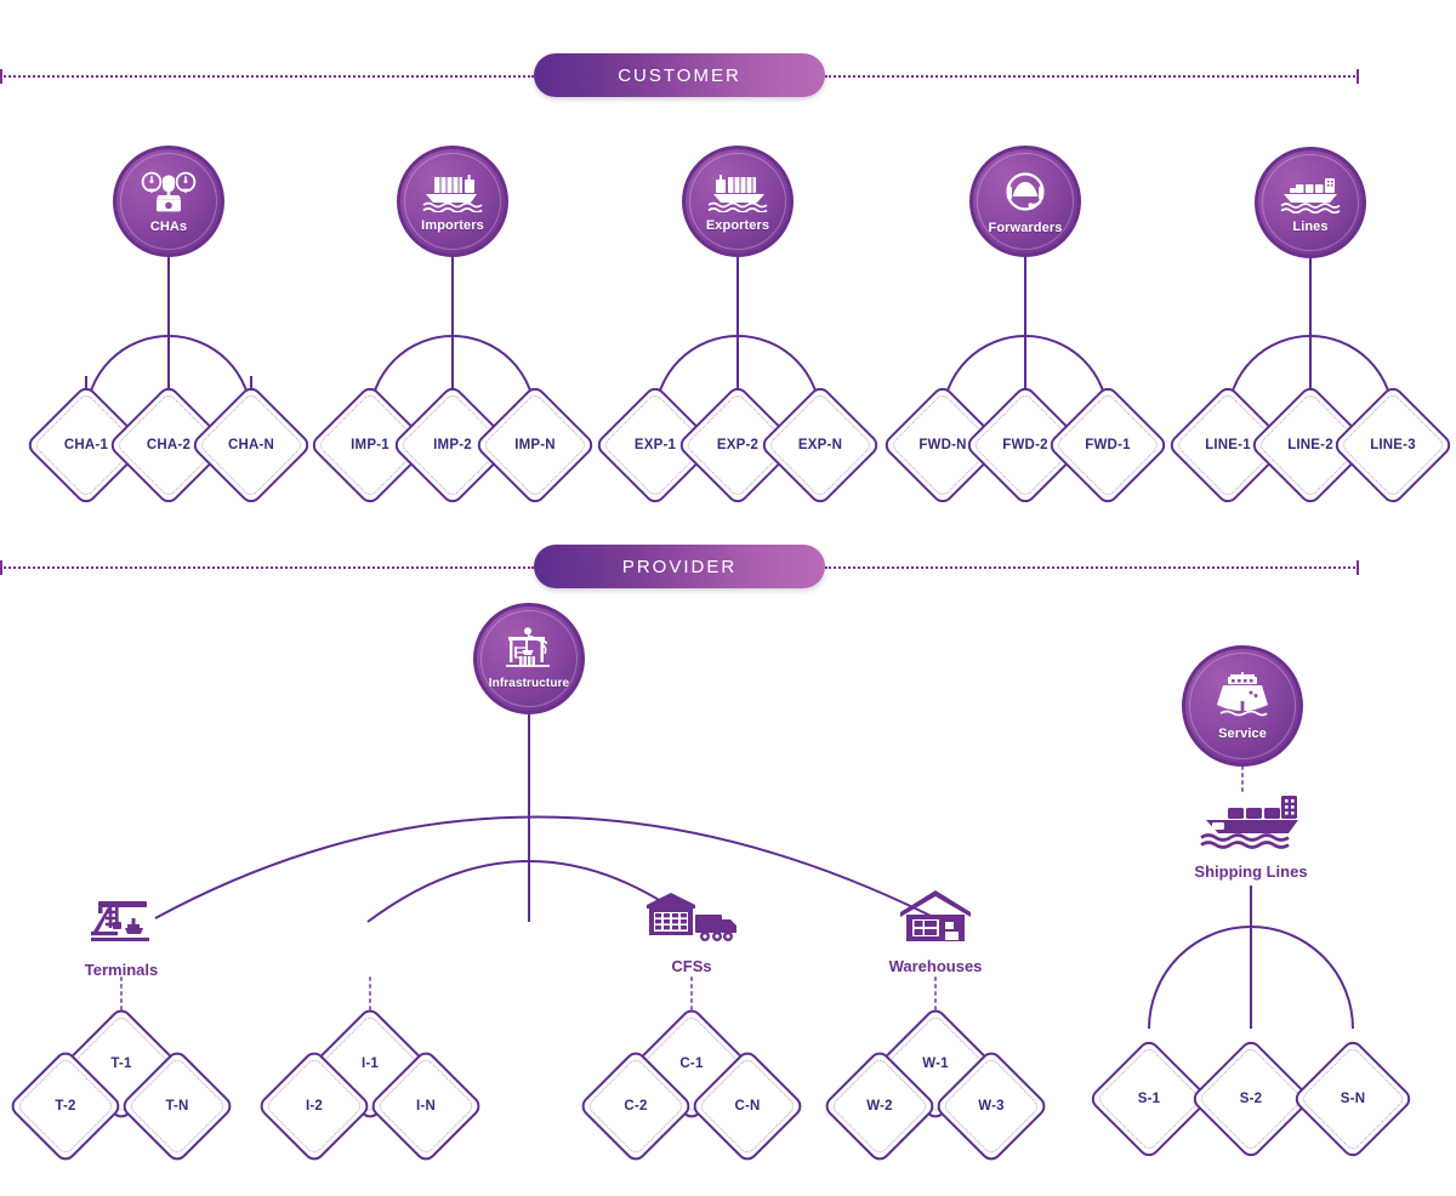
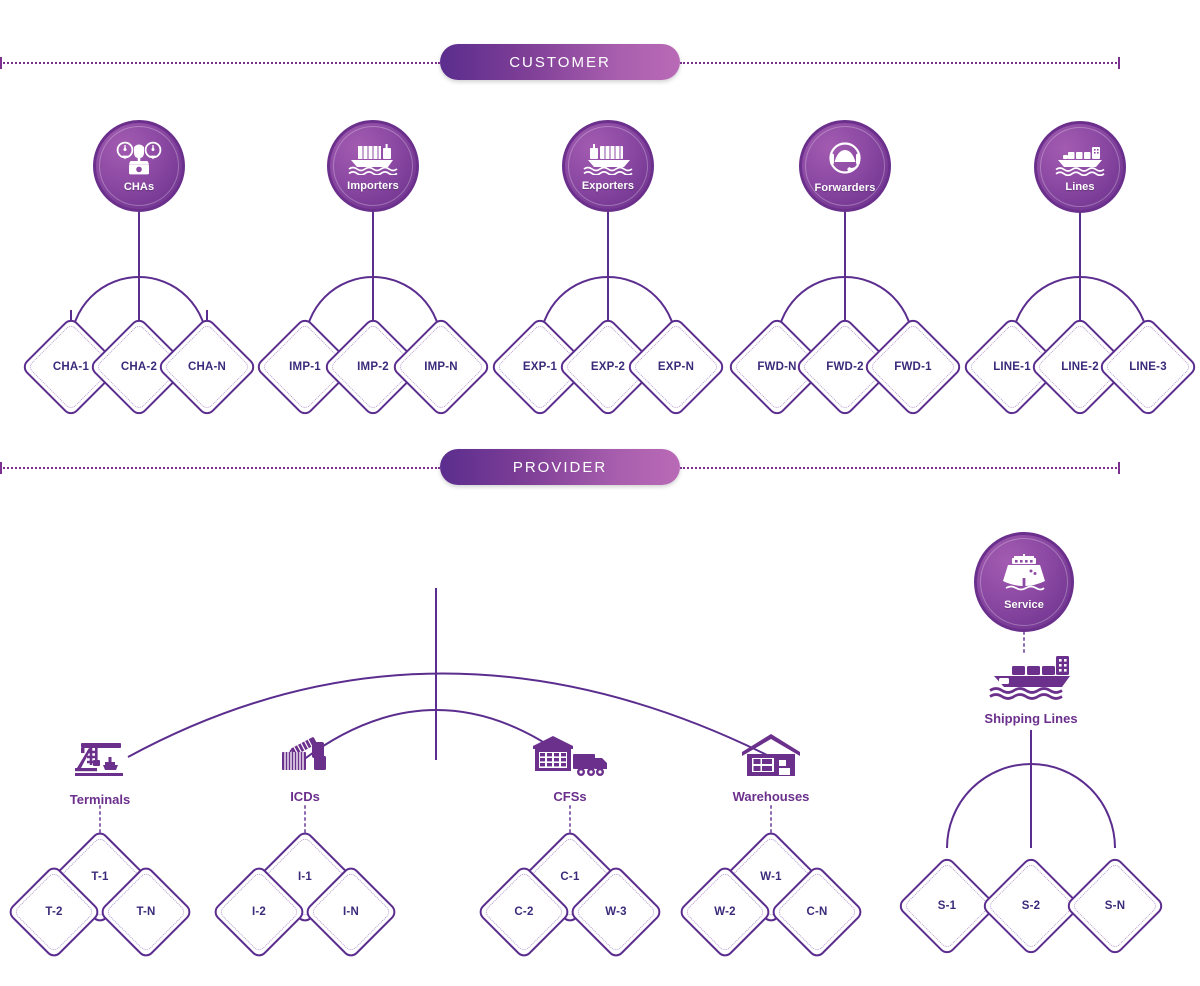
  CUSTOMER
  CHAs
  Importers
  Exporters
  Forwarders
  Lines
  CHA-1
  CHA-2
  CHA-N
  IMP-1
  IMP-2
  IMP-N
  EXP-1
  EXP-2
  EXP-N
  FWD-N
  FWD-2
  FWD-1
  LINE-1
  LINE-2
  LINE-3
  PROVIDER
- Infrastructure
  Terminals
+ ICDs
  CFSs
  Warehouses
  Service
  Shipping Lines
  T-1
  T-2
  T-N
  I-1
  I-2
  I-N
  C-1
  C-2
- C-N
+ W-3
  W-1
  W-2
- W-3
+ C-N
  S-1
  S-2
  S-N
